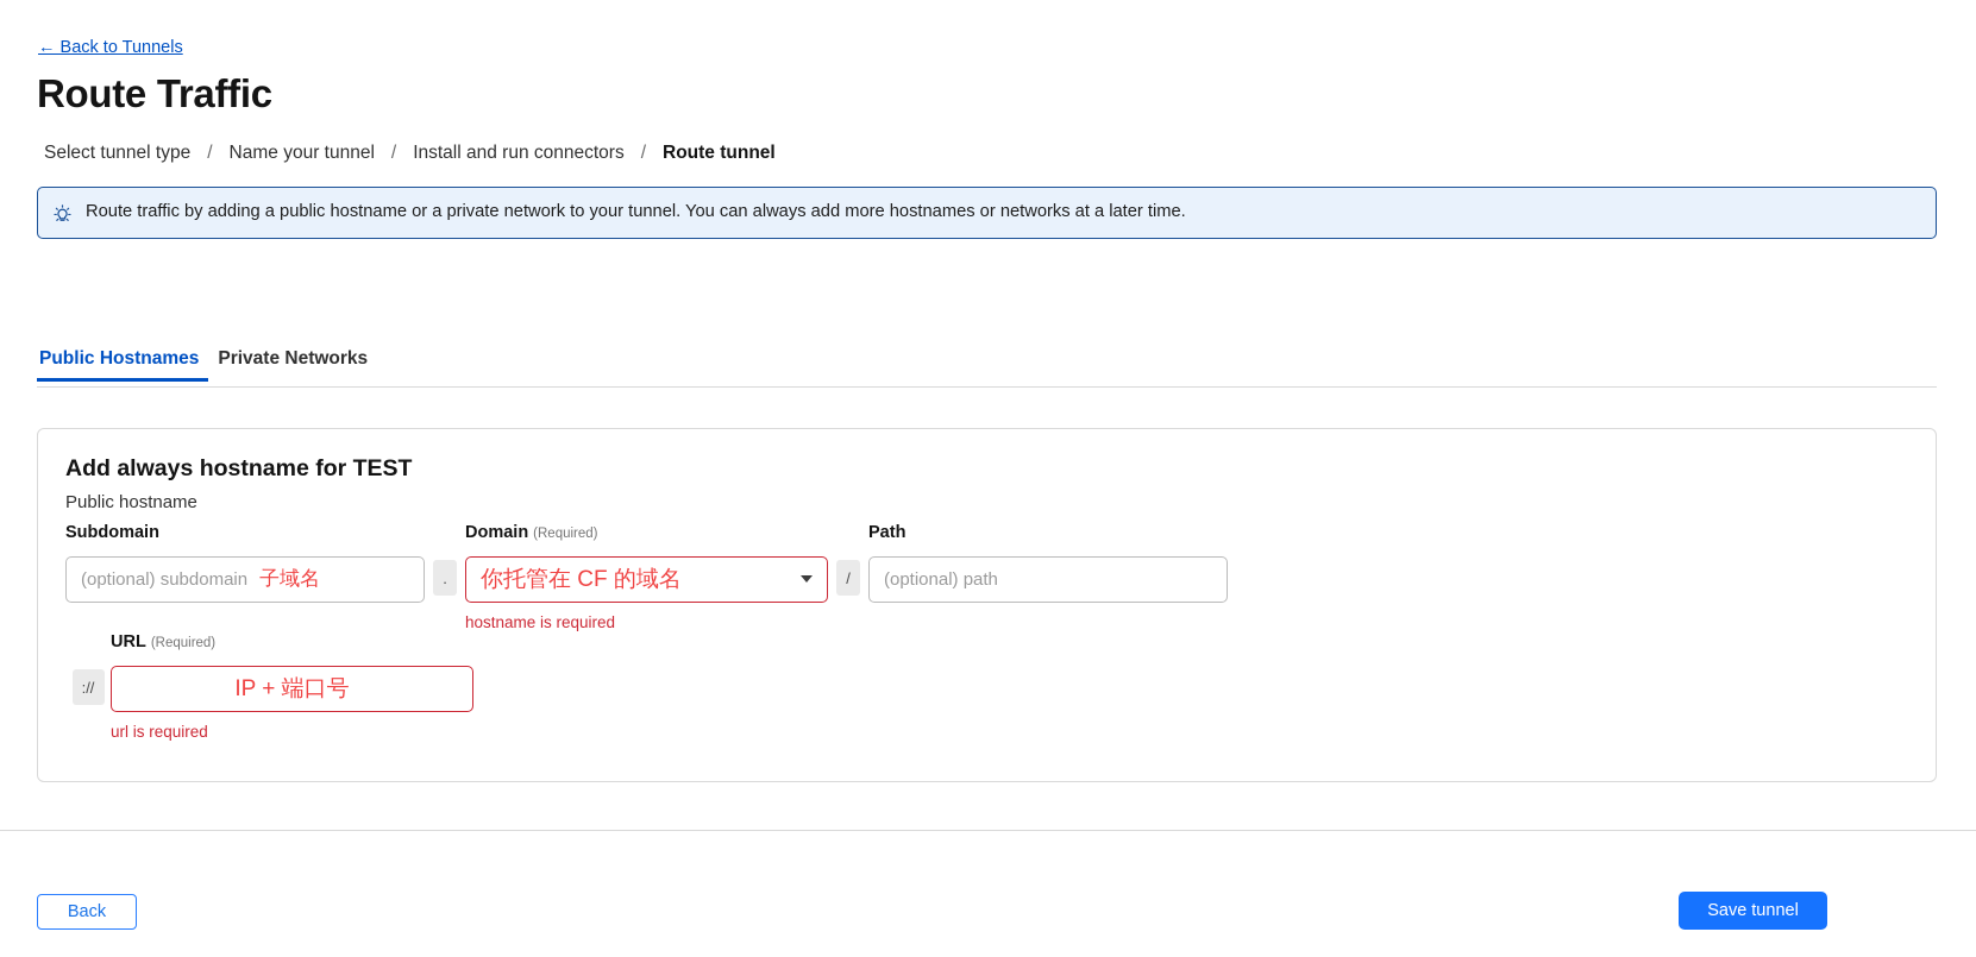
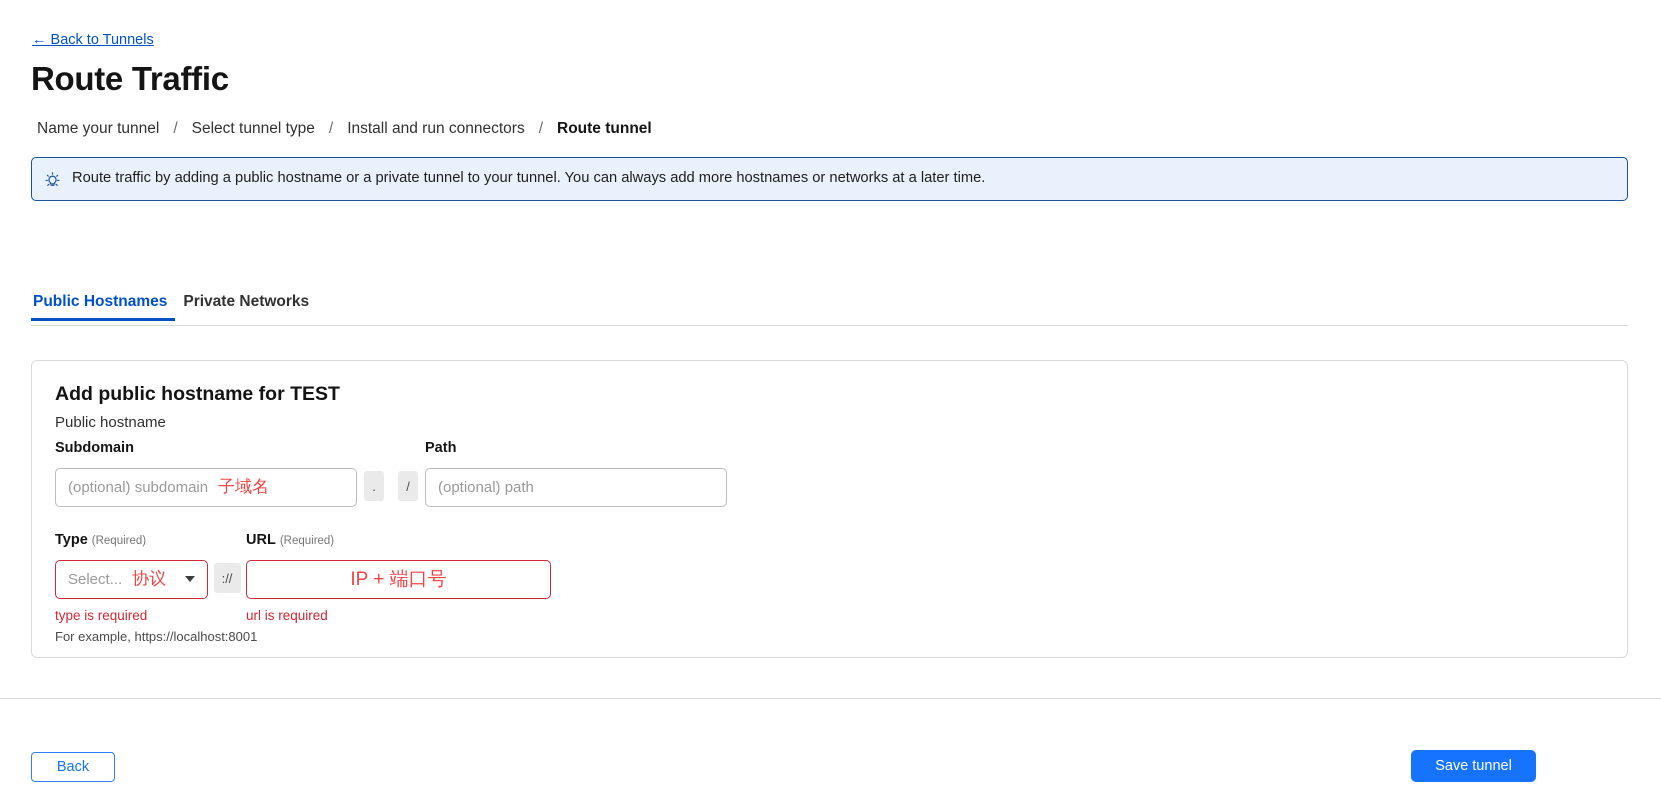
  ← Back to Tunnels
  Route Traffic
- Select tunnel type
+ Name your tunnel
  /
- Name your tunnel
+ Select tunnel type
  /
  Install and run connectors
  /
  Route tunnel
- Route traffic by adding a public hostname or a private network to your tunnel. You can always add more hostnames or networks at a later time.
+ Route traffic by adding a public hostname or a private tunnel to your tunnel. You can always add more hostnames or networks at a later time.
  Public Hostnames
  Private Networks
- Add always hostname for TEST
+ Add public hostname for TEST
  Public hostname
  Subdomain
  (optional) subdomain
  子域名
  .
- Domain (Required)
- 你托管在 CF 的域名
- hostname is required
  /
  Path
  (optional) path
+ Type (Required)
+ Select...
+ 协议
+ type is required
+ For example, https://localhost:8001
  ://
  URL (Required)
  IP + 端口号
  url is required
  Back
  Save tunnel
